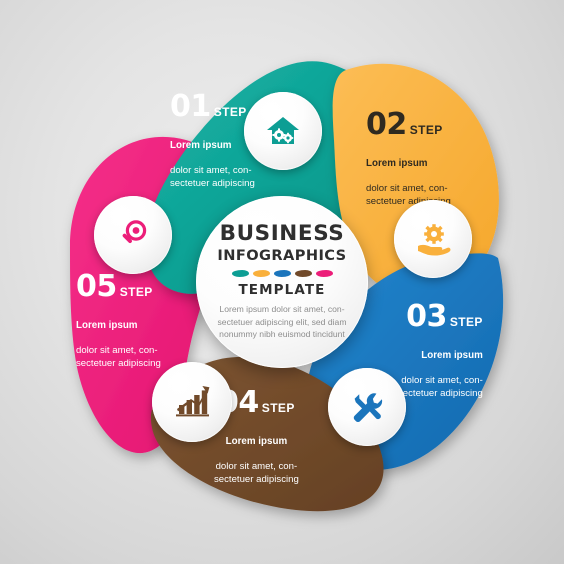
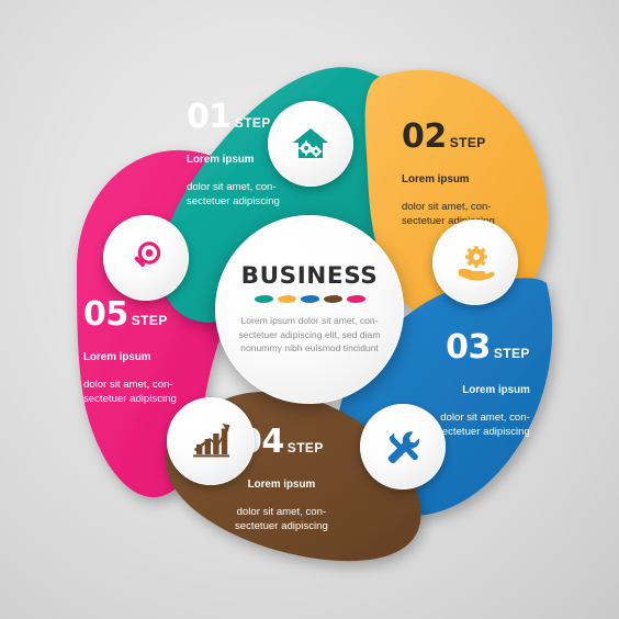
  01
  STEP
  Lorem ipsum
  dolor sit amet, con-
  sectetuer adipiscing
  02
  STEP
  Lorem ipsum
  dolor sit amet, con-
  03
  STEP
  Lorem ipsum
  dolor sit amet, con-
  ectetuer adipiscing
  STEP
  Lorem ipsum
  dolor sit amet, con-
  sectetuer adipiscing
  05
  STEP
  Lorem ipsum
  dolor sit amet, con-
  sectetuer adipiscing
  BUSINESS
- INFOGRAPHICS
- TEMPLATE
  Lorem ipsum dolor sit amet, con-
  sectetuer adipiscing elit, sed diam
  nonummy nibh euismod tincidunt
